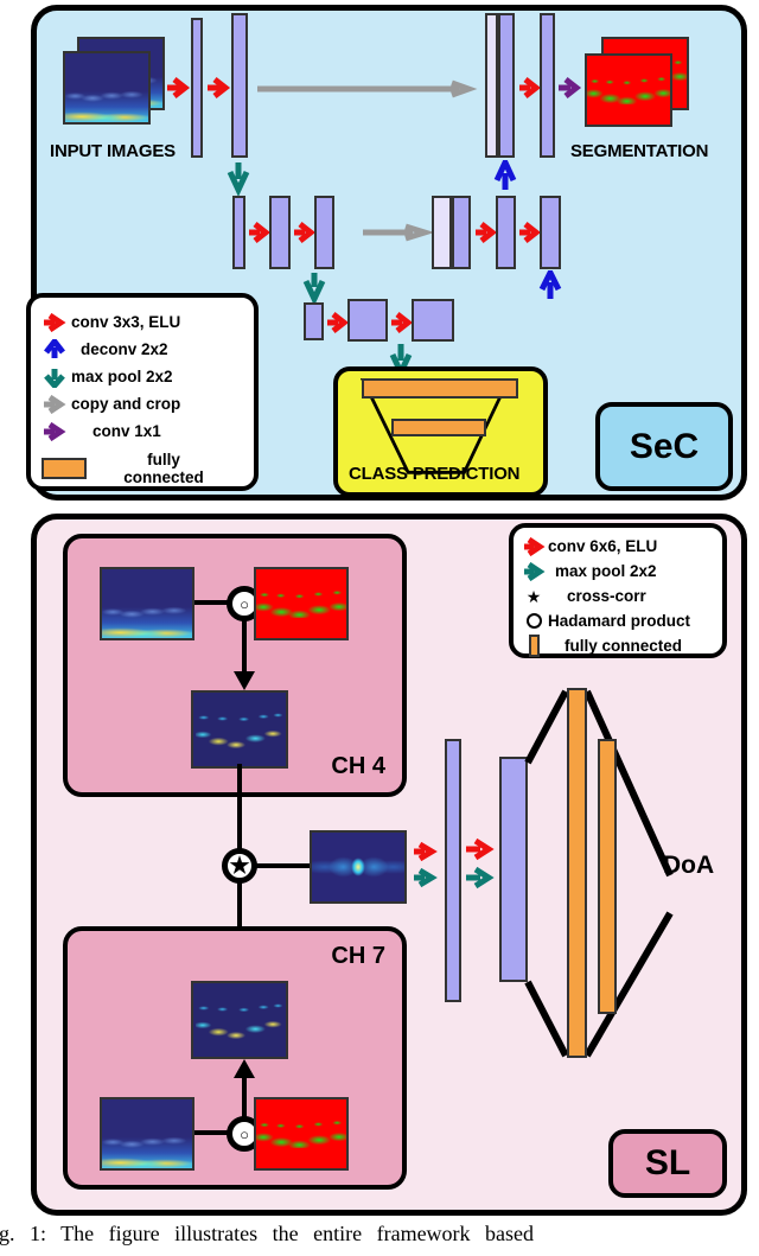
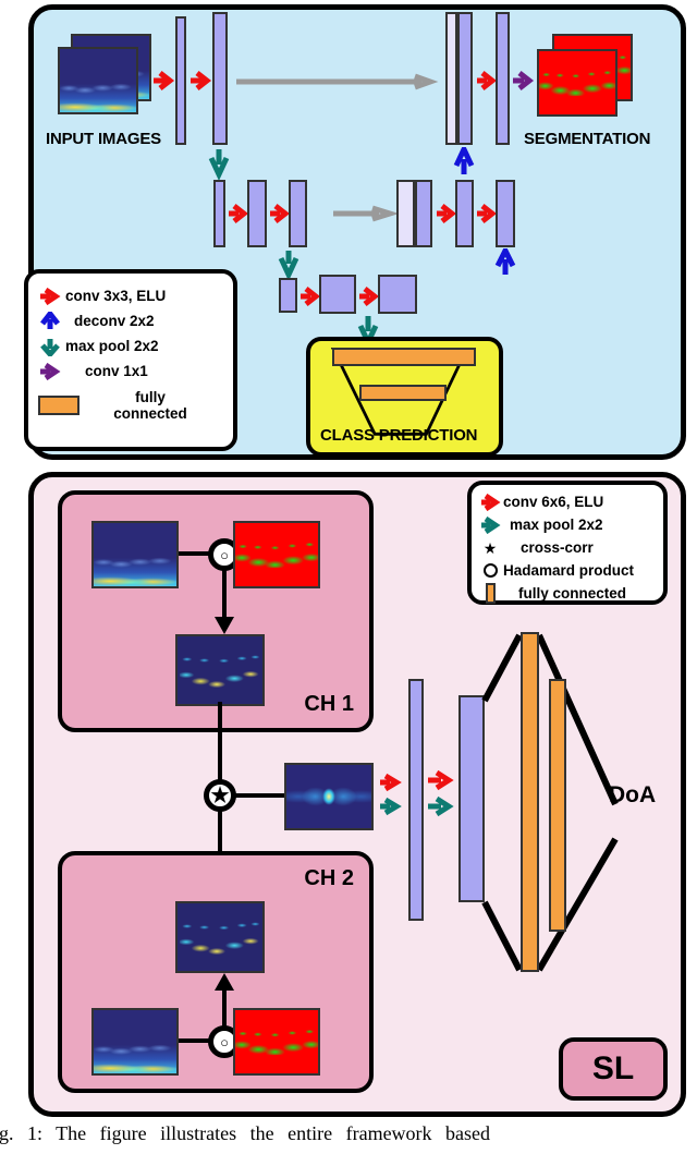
  INPUT IMAGES
  SEGMENTATION
  CLASS PREDICTION
- SeC
  conv 3x3, ELU
  deconv 2x2
  max pool 2x2
- copy and crop
  conv 1x1
  fully connected
  ○
- CH 4
+ CH 1
  ★
  DoA
- CH 7
+ CH 2
  ○
  SL
  conv 6x6, ELU
  max pool 2x2
  ★
  cross-corr
  Hadamard product
  fully connected
  g. 1: The figure illustrates the entire framework based
